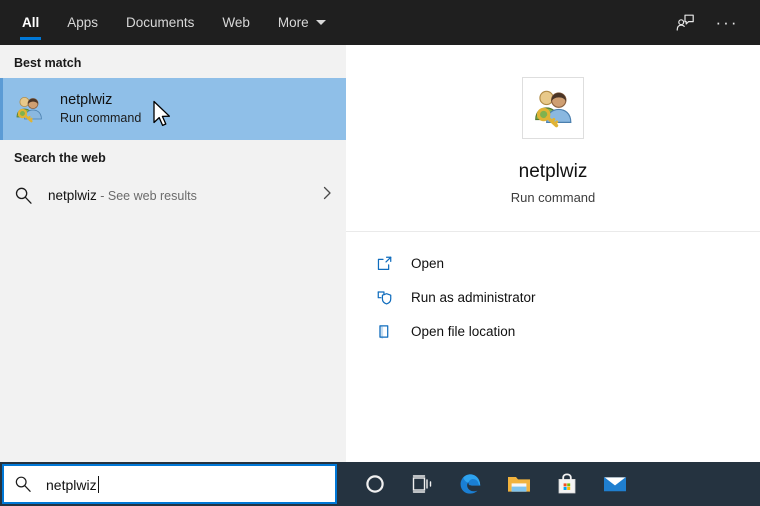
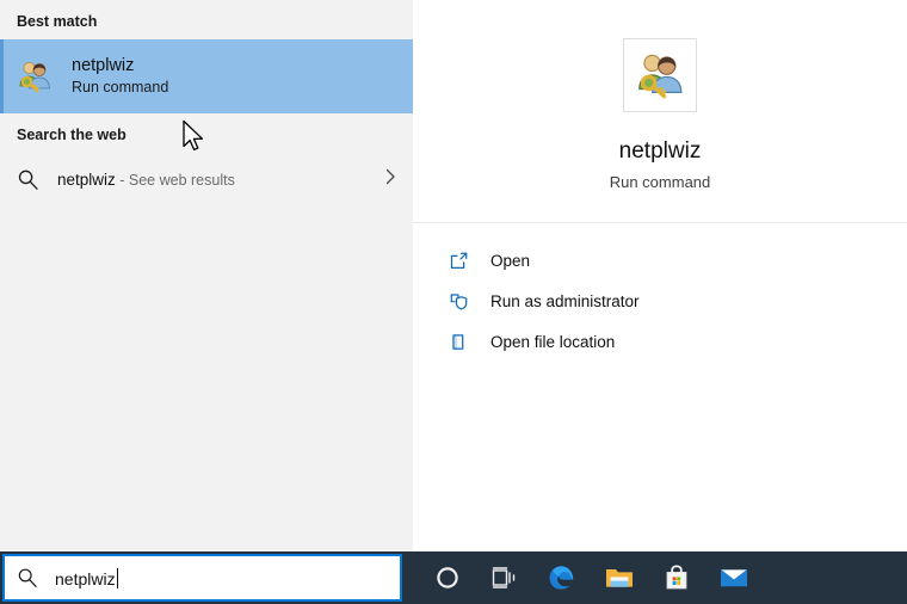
- All
- Apps
- Documents
- Web
- More
- ···
  Best match
  netplwiz
  Run command
  Search the web
  netplwiz - See web results
  netplwiz
  Run command
  Open
  Run as administrator
  Open file location
  netplwiz
